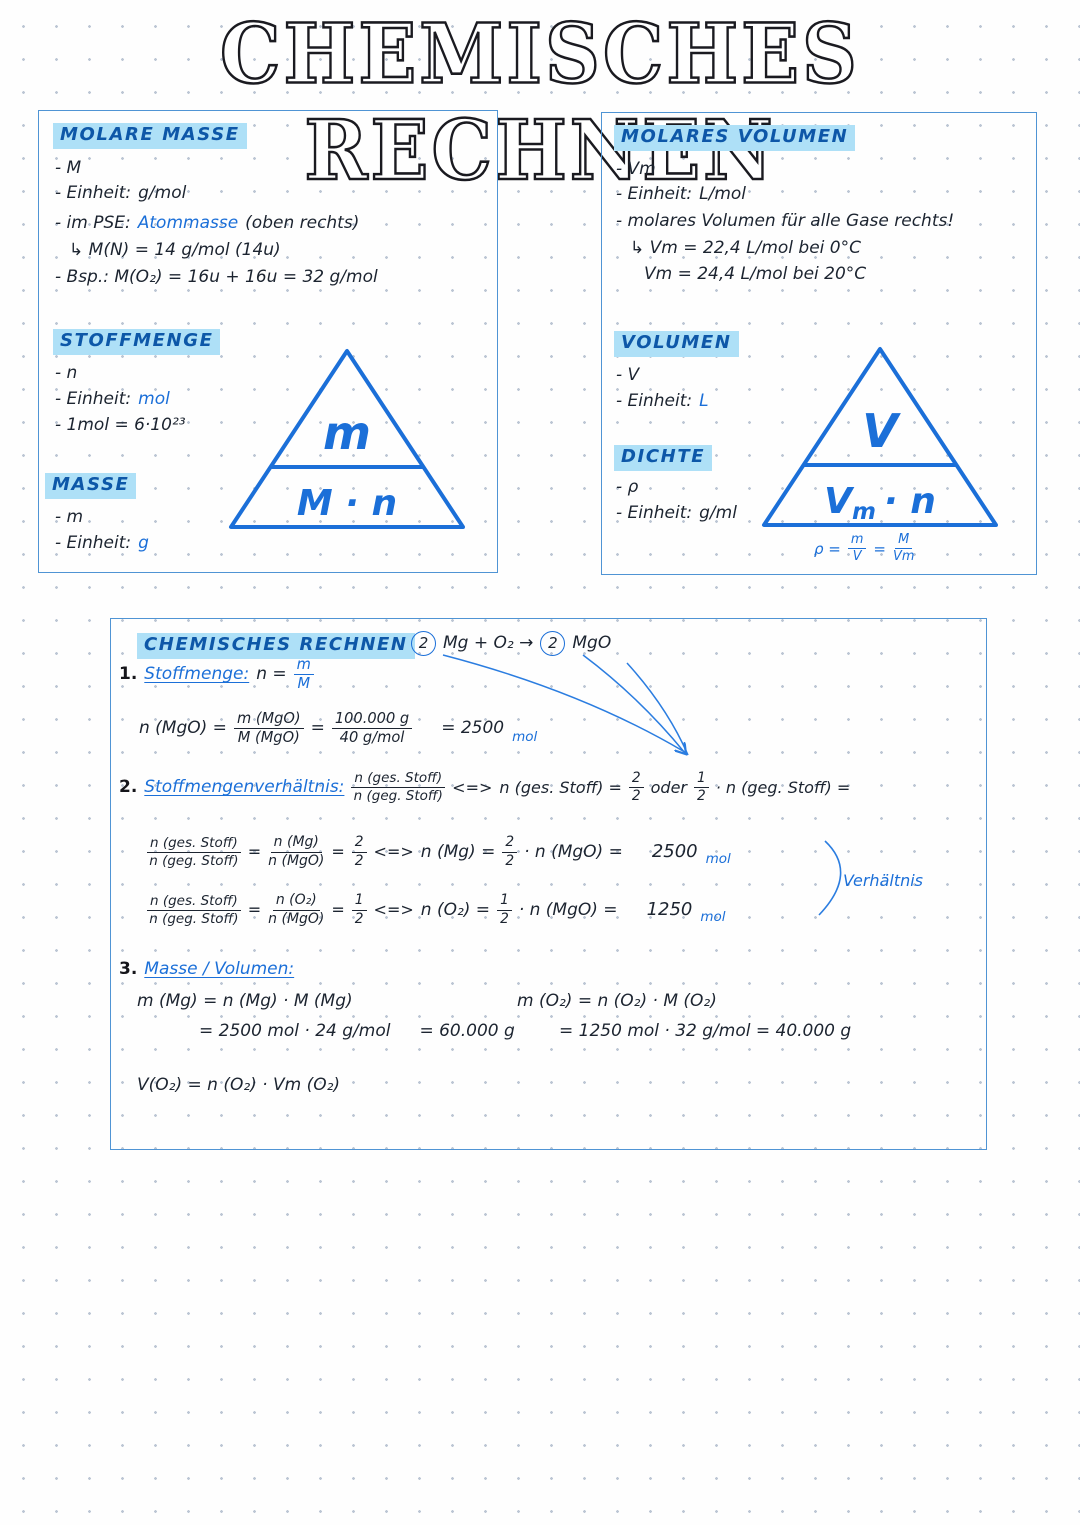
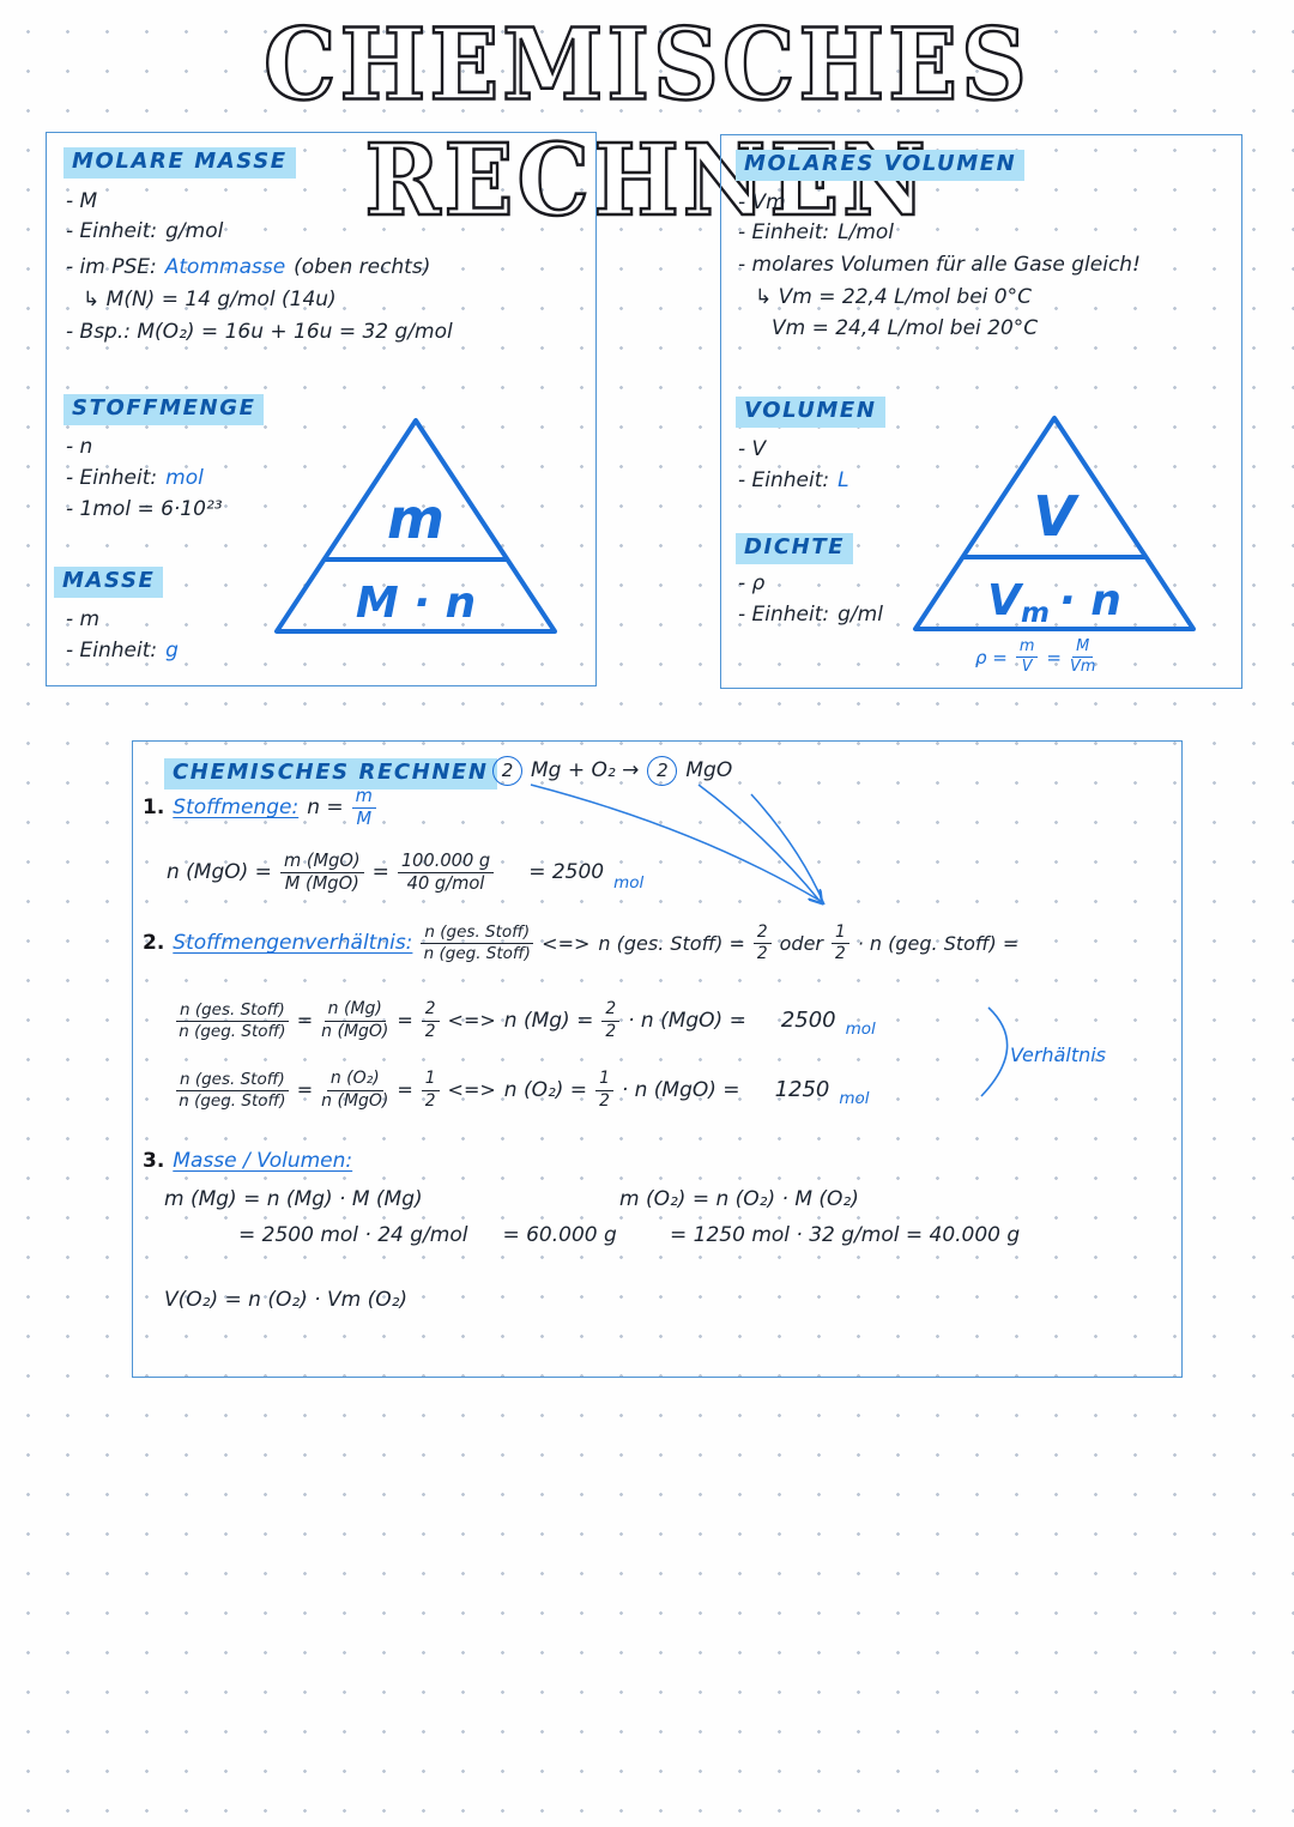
  CHEMISCHES RECHN
  MOLARE MASSE
  - M
  - Einheit:
  g/mol
  - im PSE:
  Atommasse
  (oben rechts)
  ↳ M(N) = 14 g/mol (14u)
  - Bsp.: M(O₂) = 16u + 16u = 32 g/mol
  STOFFMENGE
  - n
  - Einheit:
  mol
  - 1mol = 6·10²³
  MASSE
  - m
  - Einheit:
  g
  m
  M · n
  MOLARES VOLUMEN
  - Vm
  - Einheit:
  L/mol
- - molares Volumen für alle Gase rechts!
+ - molares Volumen für alle Gase gleich!
  ↳ Vm = 22,4 L/mol bei 0°C
  Vm = 24,4 L/mol bei 20°C
  VOLUMEN
  - V
  - Einheit:
  L
  DICHTE
  - ρ
  - Einheit:
  g/ml
  V
  Vm · n
  ρ =
  m
  V
  =
  M
  Vm
  CHEMISCHES RECHNEN
  2
  Mg + O₂ →
  2
  MgO
  1.
  Stoffmenge:
  n =
  m
  M
  n (MgO) =
  m (MgO)
  M (MgO)
  =
  100.000 g
  40 g/mol
  = 2500
  mol
  2.
  Stoffmengenverhältnis:
  n (ges. Stoff)
  n (geg. Stoff)
  <=>
  n (ges. Stoff) =
  2
  2
  oder
  1
  2
  · n (geg. Stoff) =
  n (ges. Stoff)
  n (geg. Stoff)
  =
  n (Mg)
  n (MgO)
  =
  2
  2
  <=>
  n (Mg) =
  2
  2
  · n (MgO) =
  2500
  mol
  n (ges. Stoff)
  n (geg. Stoff)
  =
  n (O₂)
  n (MgO)
  =
  1
  2
  <=>
  n (O₂) =
  1
  2
  · n (MgO) =
  1250
  mol
  Verhältnis
  3.
  Masse / Volumen:
  m (Mg) = n (Mg) · M (Mg)
  m (O₂) = n (O₂) · M (O₂)
  = 2500 mol · 24 g/mol
  = 60.000 g
  = 1250 mol · 32 g/mol = 40.000 g
  V(O₂) = n (O₂) · Vm (O₂)
